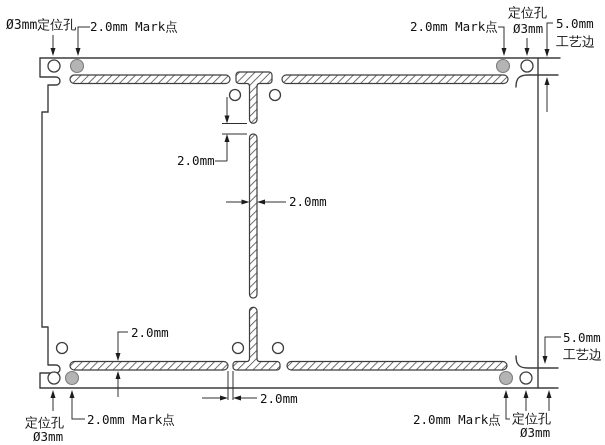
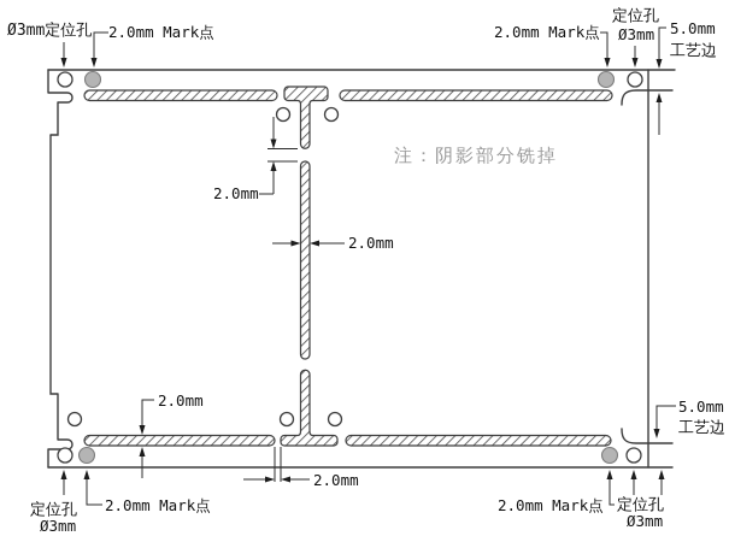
  Ø3mm定位孔
  2.0mm Mark点
  2.0mm Mark点
  定位孔
  Ø3mm
  5.0mm
  工艺边
+ 注：阴影部分铣掉
  2.0mm
  2.0mm
  2.0mm
  2.0mm
  定位孔
  Ø3mm
  2.0mm Mark点
  2.0mm Mark点
  定位孔
  Ø3mm
  5.0mm
  工艺边
